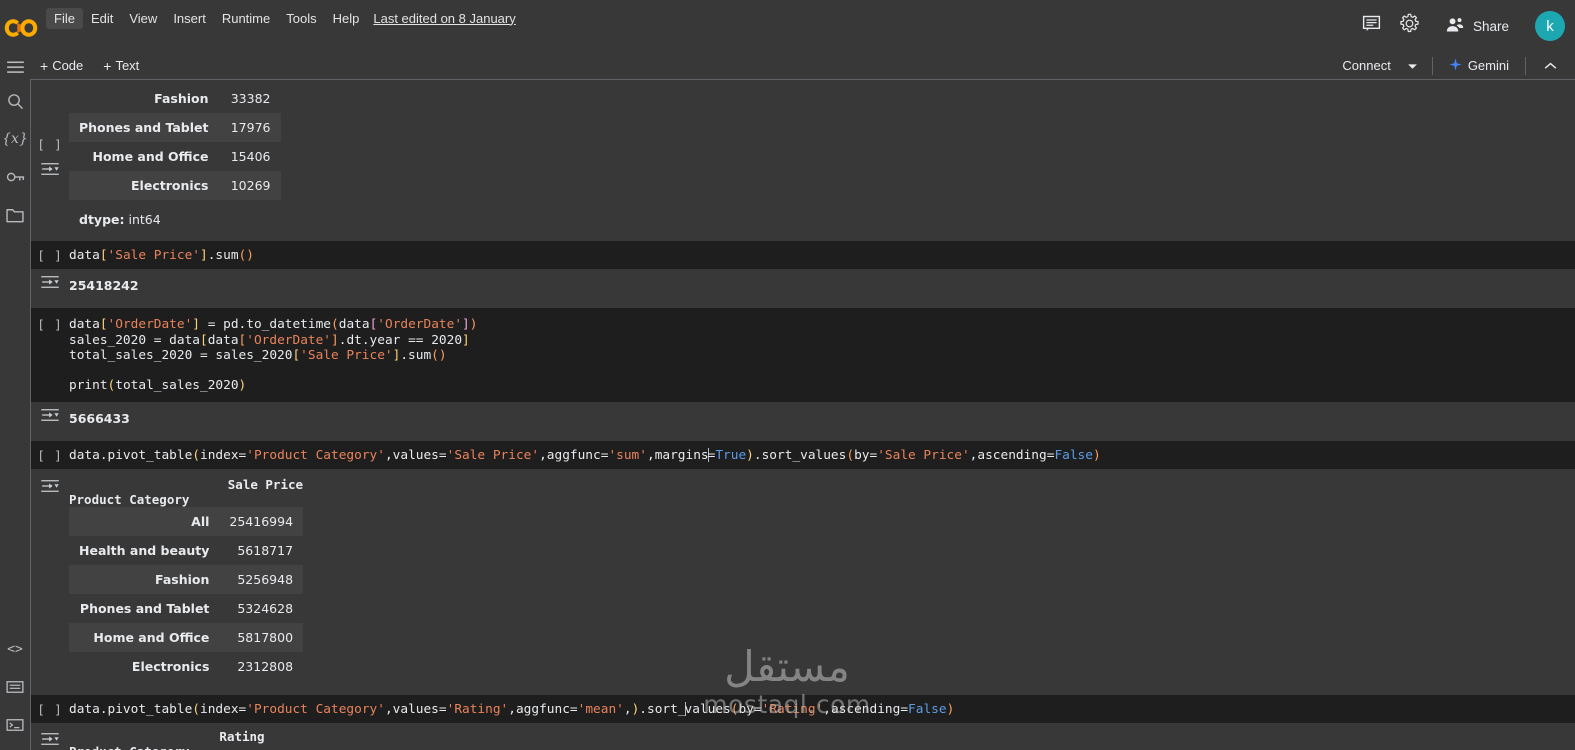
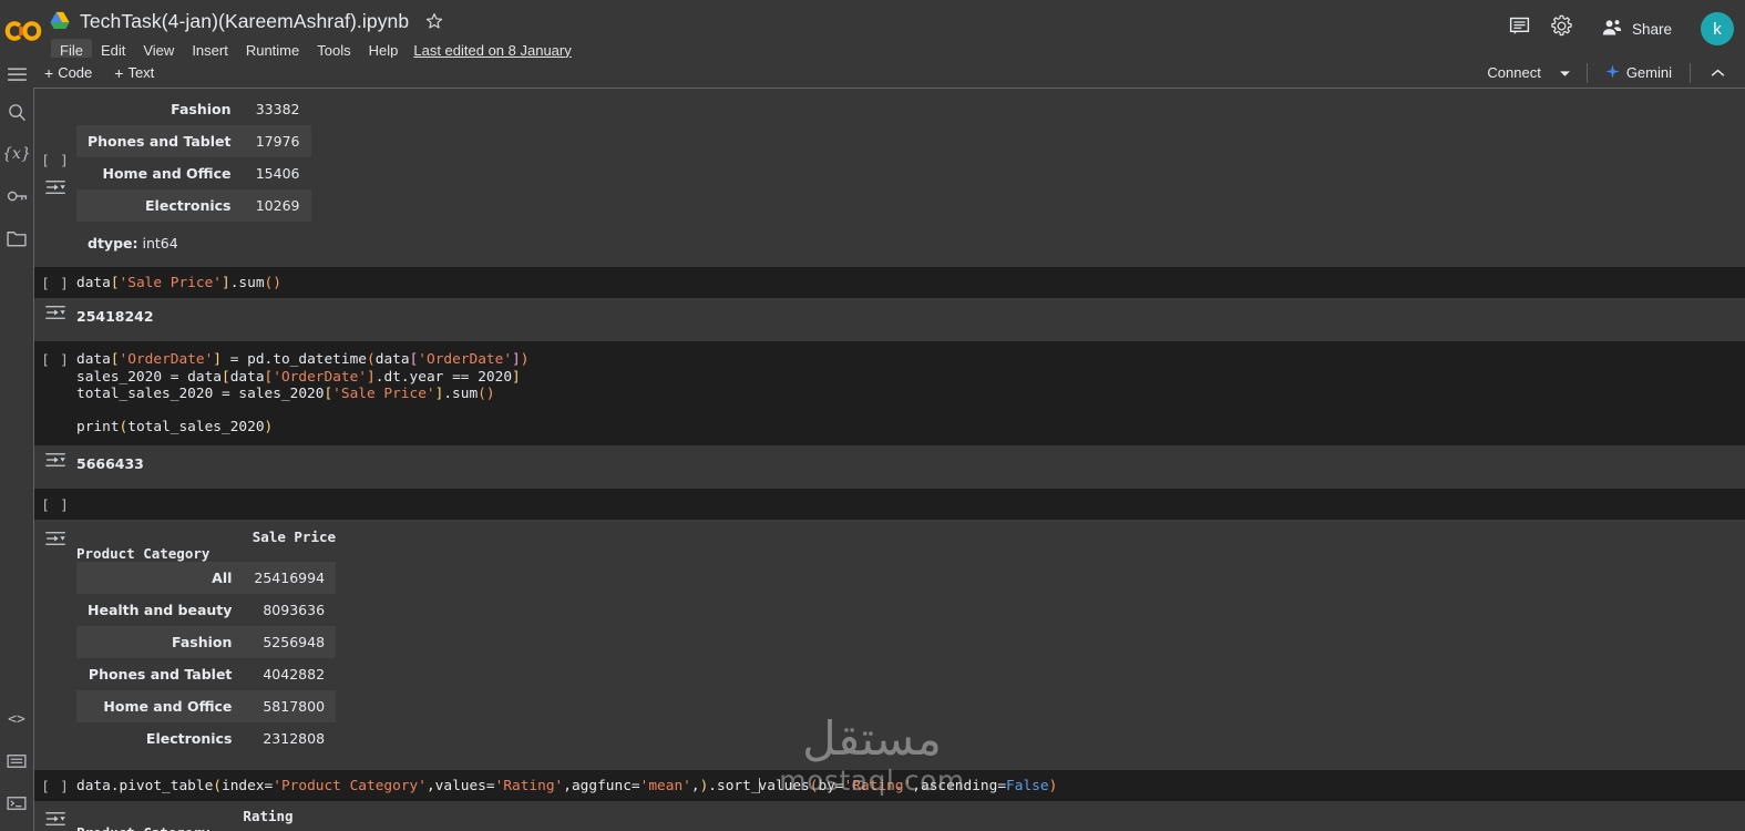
+ TechTask(4-jan)(KareemAshraf).ipynb
  File
  Edit
  View
  Insert
  Runtime
  Tools
  Help
  Last edited on 8 January
  Share
  k
  +
  Code
  +
  Text
  Connect
  Gemini
  {x}
  <>
  [ ]
  Fashion	33382
  Phones and Tablet	17976
  Home and Office	15406
  Electronics	10269
  dtype: int64
  [ ]
  data['Sale Price'].sum()
  25418242
  [ ]
  data['OrderDate'] = pd.to_datetime(data['OrderDate']) sales_2020 = data[data['OrderDate'].dt.year == 2020] total_sales_2020 = sales_2020['Sale Price'].sum() print(total_sales_2020)
  5666433
  [ ]
- data.pivot_table(index='Product Category',values='Sale Price',aggfunc='sum',margins=True).sort_values(by='Sale Price',ascending=False)
  	Sale Price
  Product Category
  All	25416994
- Health and beauty	5618717
+ Health and beauty	8093636
  Fashion	5256948
- Phones and Tablet	5324628
+ Phones and Tablet	4042882
  Home and Office	5817800
  Electronics	2312808
  [ ]
  data.pivot_table(index='Product Category',values='Rating',aggfunc='mean',).sort_values(by='Rating',ascending=False)
  	Rating
  مستقل
  mostaql.com
